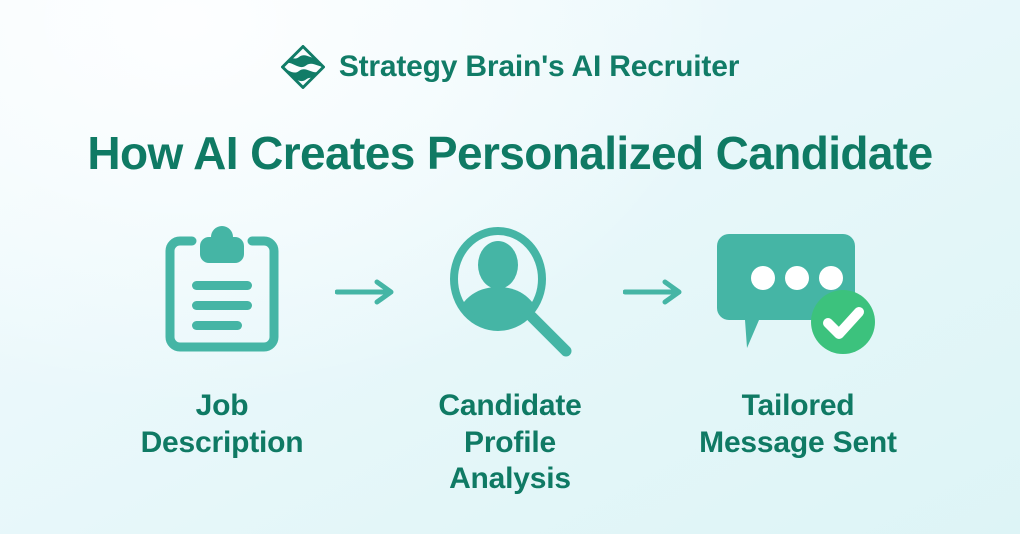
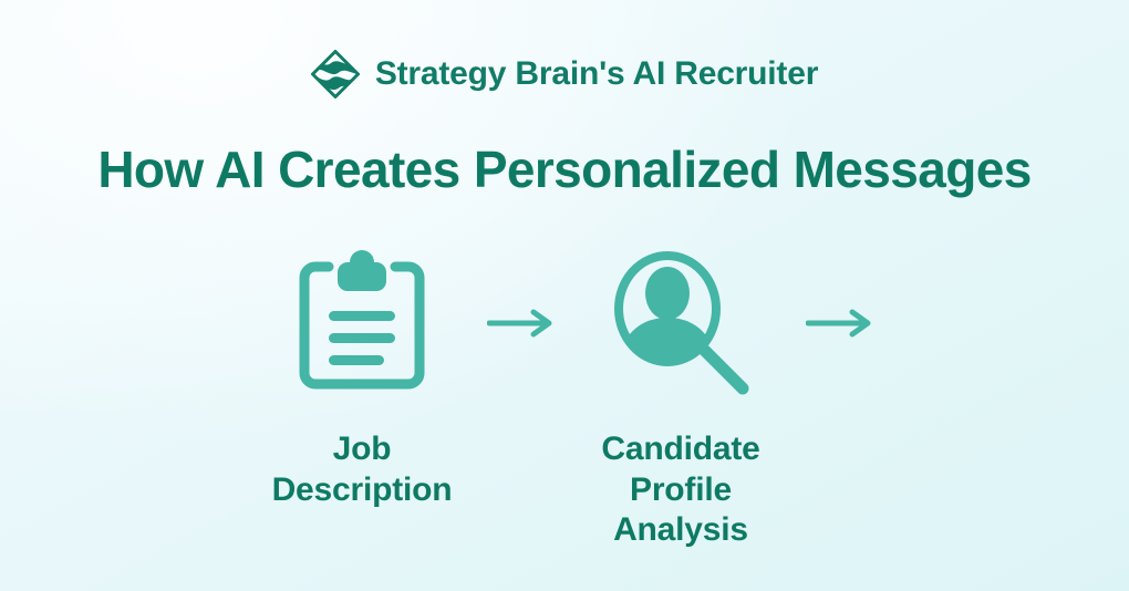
  Strategy Brain's AI Recruiter
- How AI Creates Personalized Candidate
+ How AI Creates Personalized Messages
  Job
  Description
  Candidate
  Profile Analysis
- Tailored
- Message Sent
